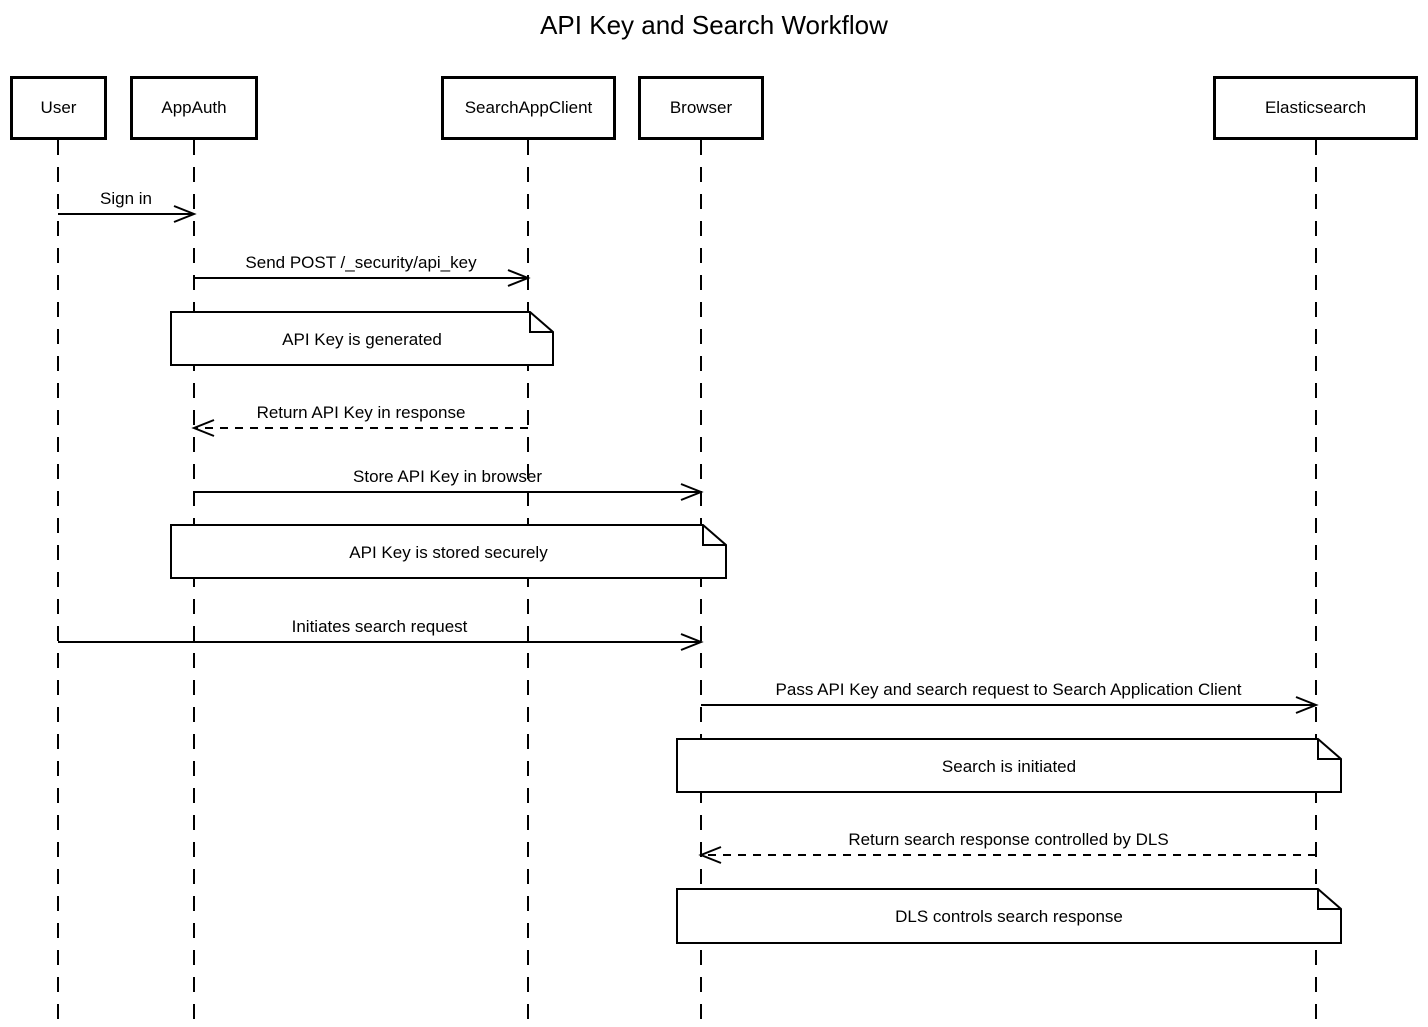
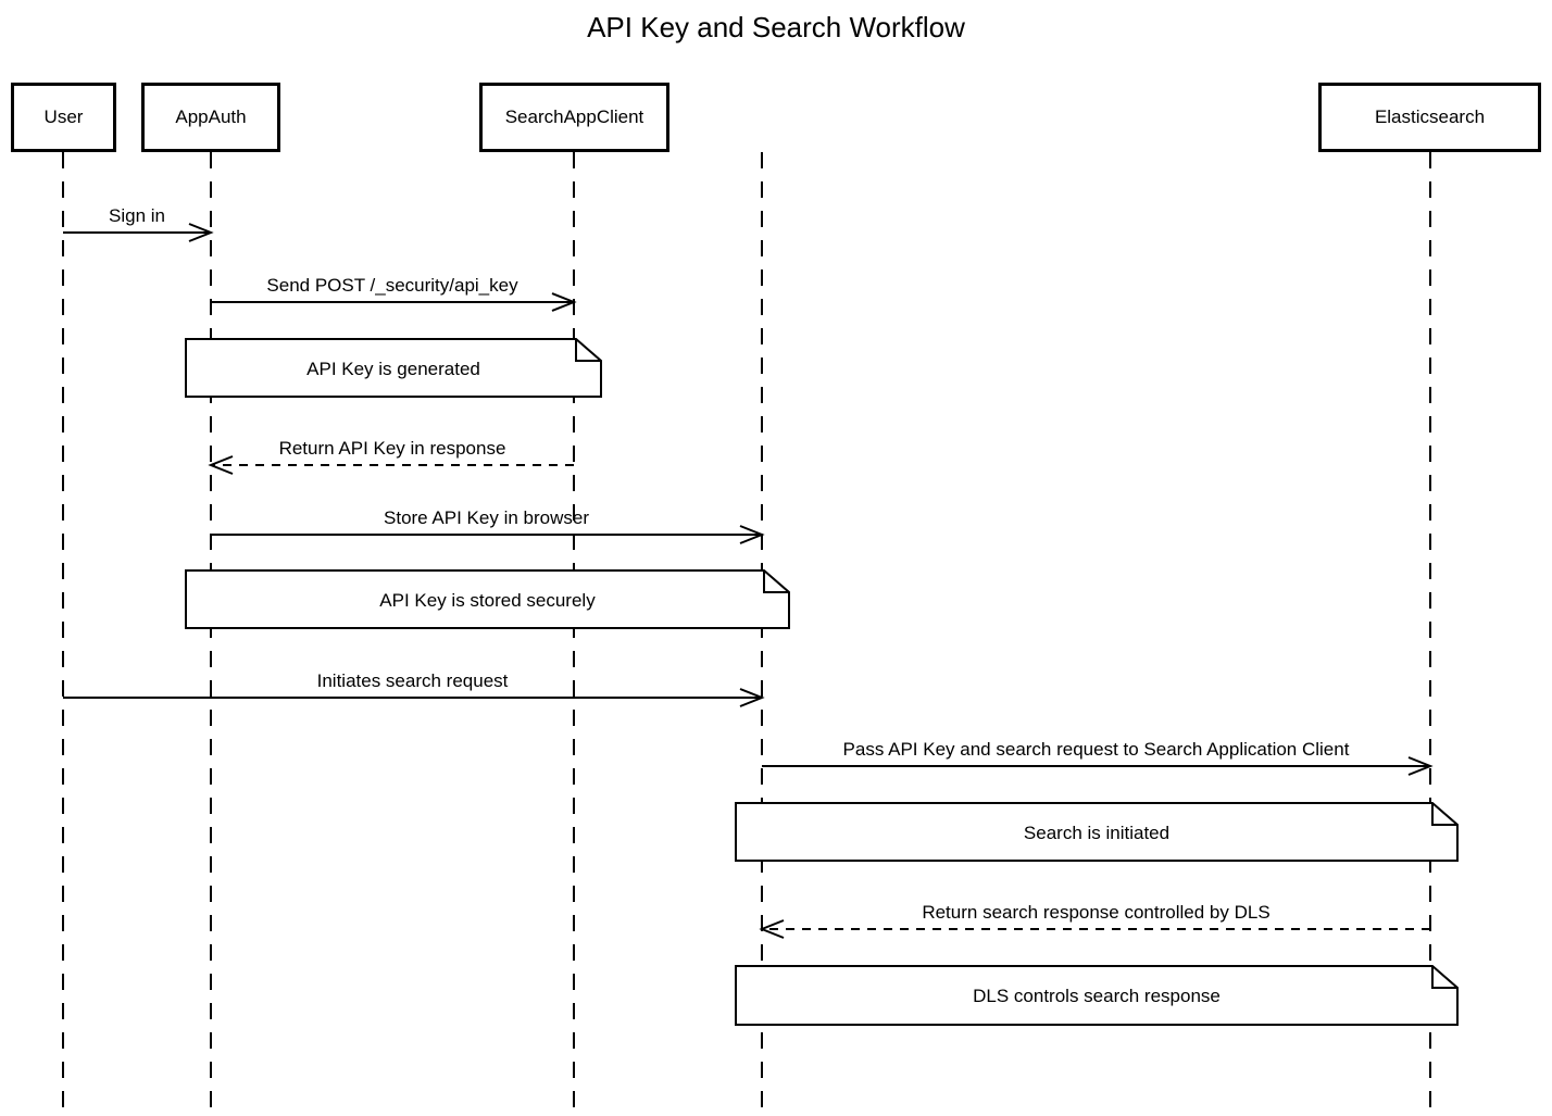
  API Key and Search Workflow
  Sign in
  Send POST /_security/api_key
  API Key is generated
  Return API Key in response
  Store API Key in browser
  API Key is stored securely
  Initiates search request
  Pass API Key and search request to Search Application Client
  Search is initiated
  Return search response controlled by DLS
  DLS controls search response
  User
  AppAuth
  SearchAppClient
- Browser
  Elasticsearch
